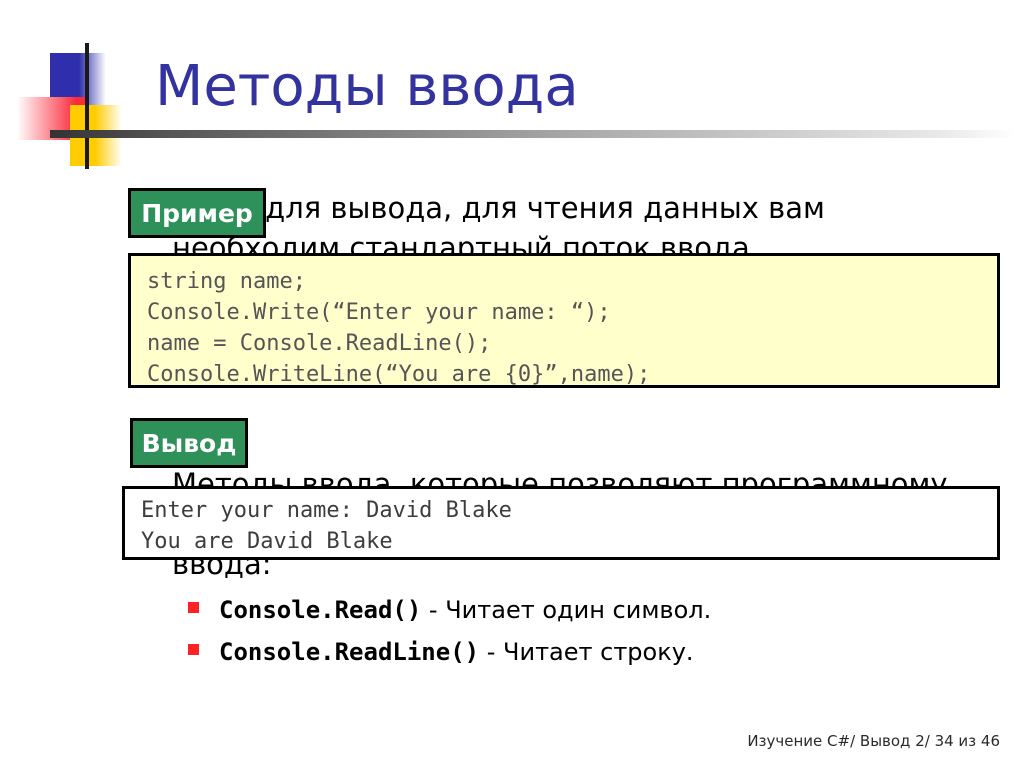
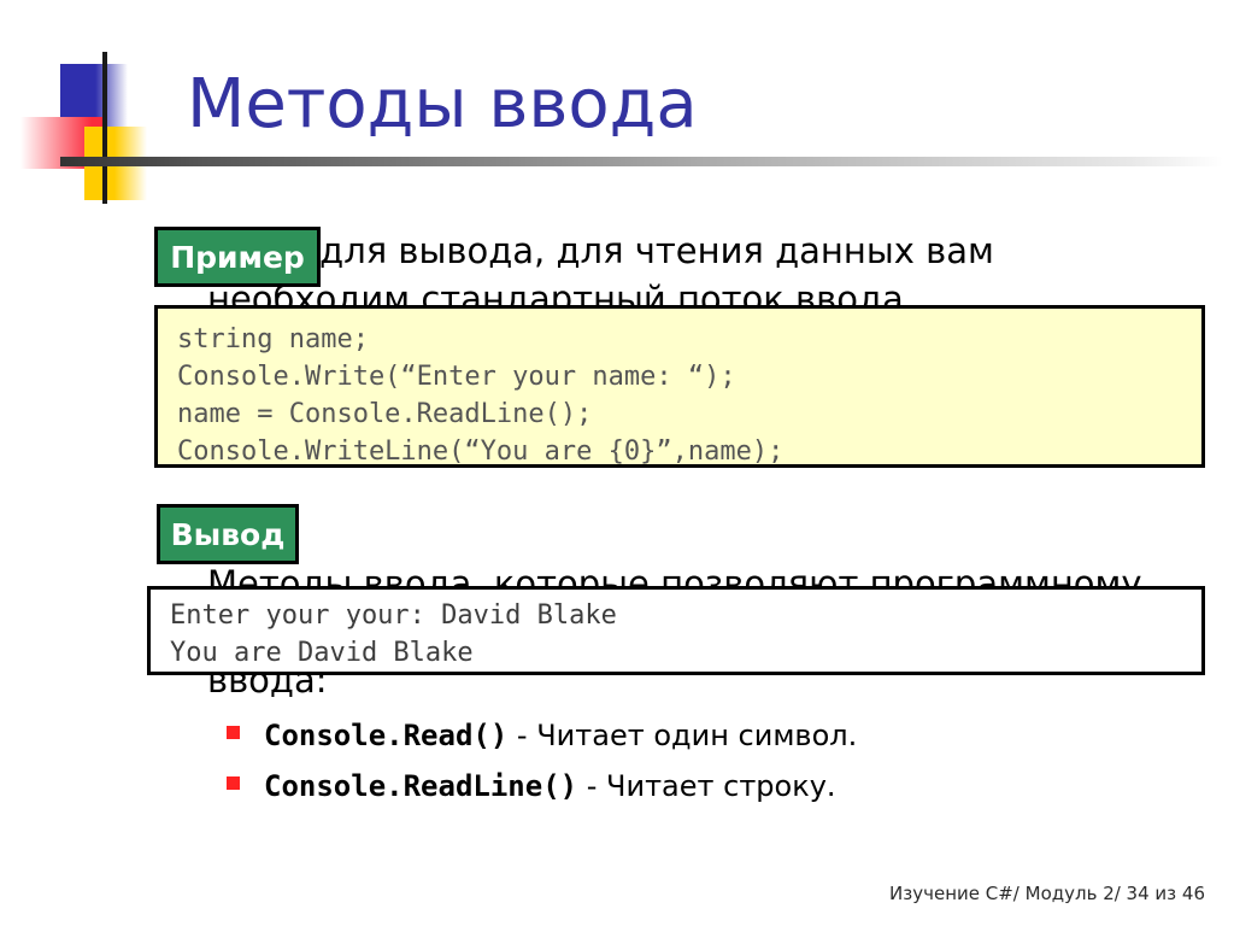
  Методы ввода
  для вывода, для чтения данных вам необходим стандартный поток ввода.
  Пример
  string name;
  Console.Write(“Enter your name: “);
  name = Console.ReadLine();
  Console.WriteLine(“You are {0}”,name);
  Вывод
- Enter your name: David Blake
+ Enter your your: David Blake
  You are David Blake
  Console.Read()
  - Читает один символ.
  Console.ReadLine()
  - Читает строку.
- Изучение C#/ Вывод 2/ 34 из 46
+ Изучение C#/ Модуль 2/ 34 из 46
